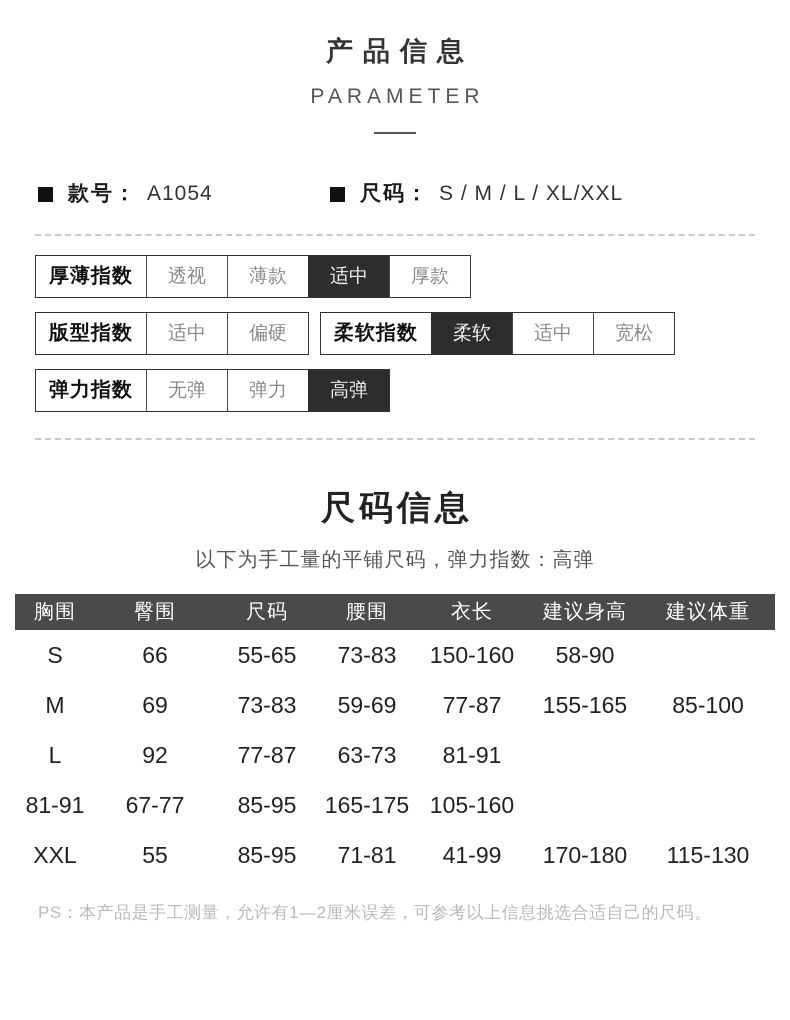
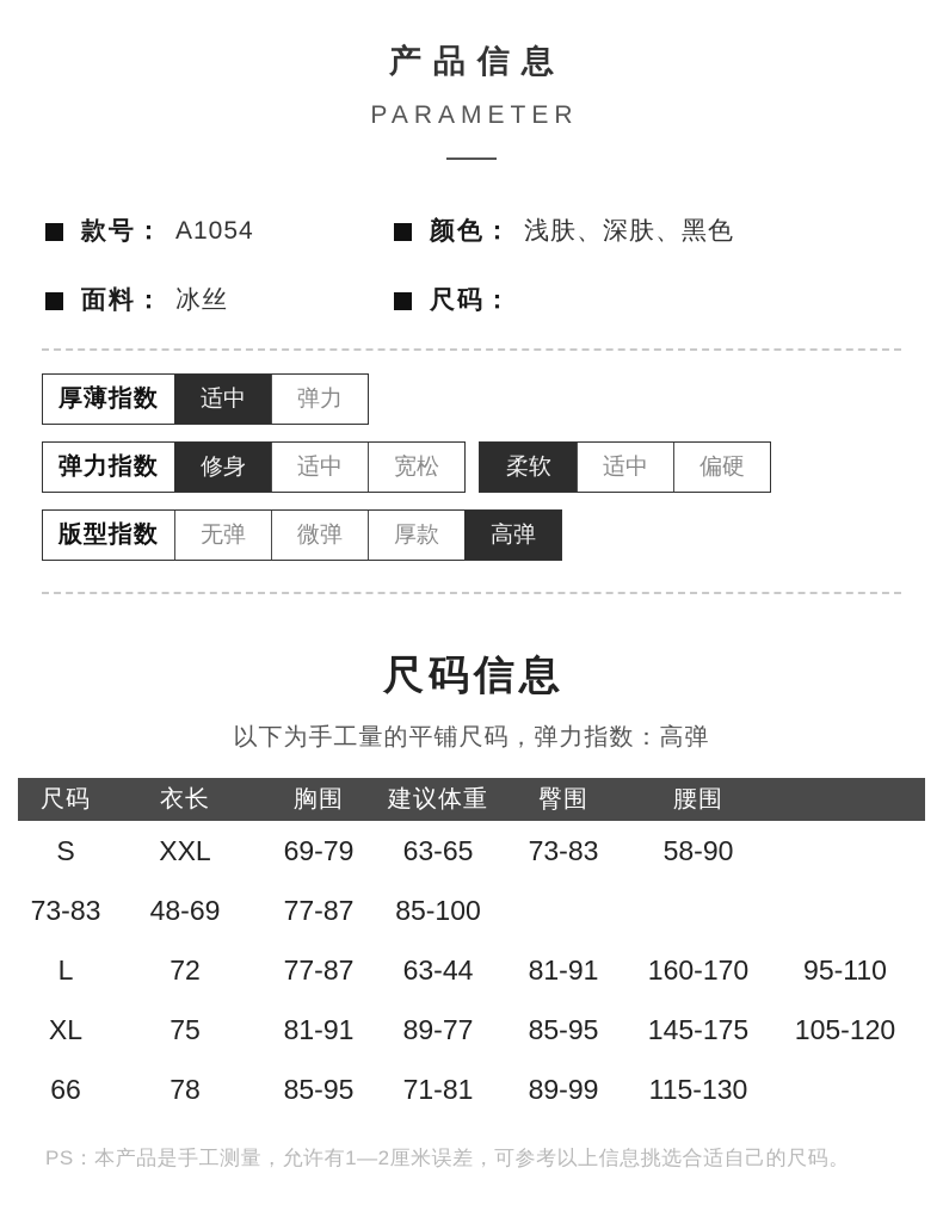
  产品信息
  PARAMETER
  款号：
  A1054
+ 颜色：
+ 浅肤、深肤、黑色
+ 面料：
+ 冰丝
  尺码：
- S / M / L / XL/XXL
  厚薄指数
- 透视
- 薄款
  适中
- 厚款
+ 弹力
- 版型指数
+ 弹力指数
+ 修身
  适中
- 偏硬
+ 宽松
- 柔软指数
  柔软
  适中
- 宽松
+ 偏硬
- 弹力指数
+ 版型指数
  无弹
+ 微弹
- 弹力
+ 厚款
  高弹
  尺码信息
  以下为手工量的平铺尺码，弹力指数：高弹
- 胸围
+ 尺码
- 臀围
+ 衣长
- 尺码
+ 胸围
- 腰围
+ 建议体重
- 衣长
+ 臀围
- 建议身高
- 建议体重
+ 腰围
  S
- 66
+ XXL
+ 69-79
- 55-65
+ 63-65
  73-83
- 150-160
  58-90
- M
- 69
  73-83
- 59-69
+ 48-69
  77-87
- 155-165
  85-100
  L
- 92
+ 72
  77-87
- 63-73
+ 63-44
  81-91
+ 160-170
+ 95-110
+ XL
+ 75
  81-91
- 67-77
+ 89-77
  85-95
- 165-175
+ 145-175
- 105-160
+ 105-120
- XXL
+ 66
- 55
+ 78
  85-95
  71-81
- 41-99
+ 89-99
- 170-180
  115-130
  PS：本产品是手工测量，允许有1—2厘米误差，可参考以上信息挑选合适自己的尺码。
